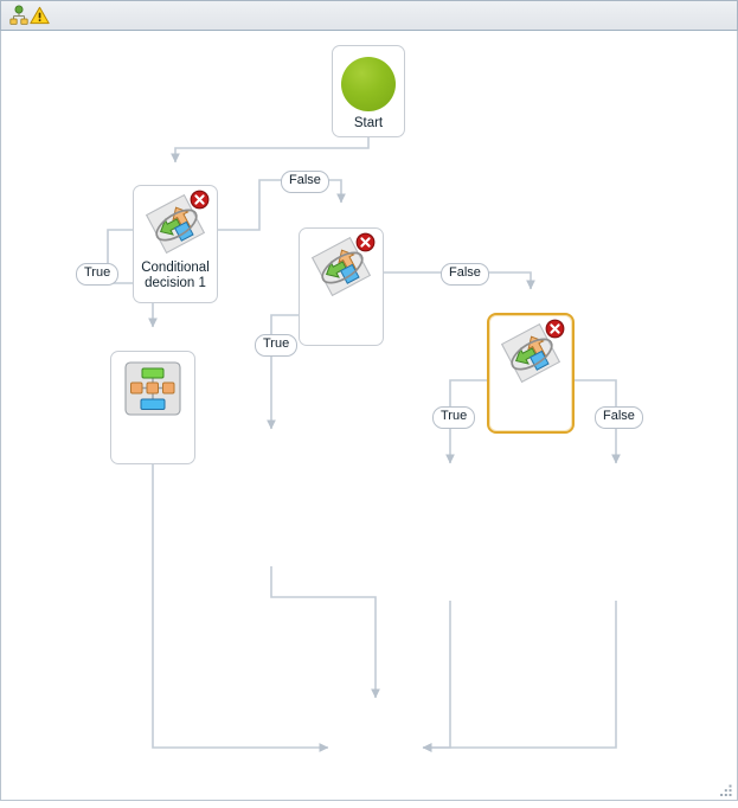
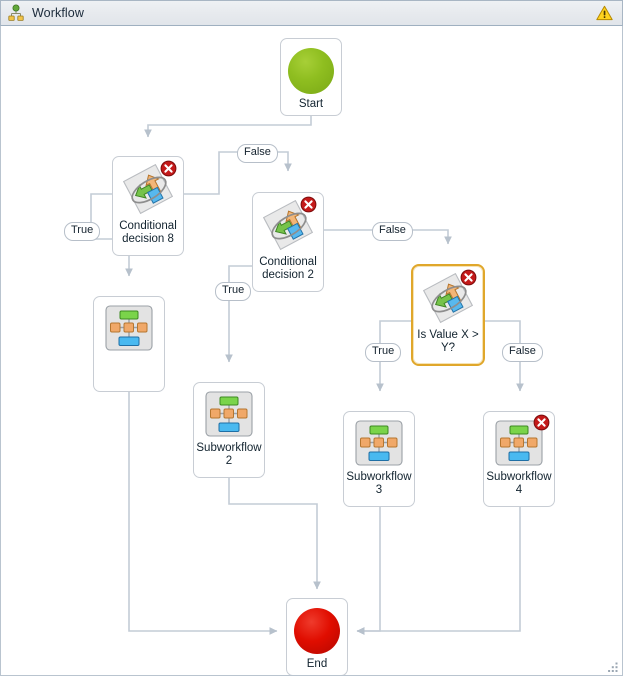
+ Workflow
  Start
- Conditional decision 1
+ Conditional decision 8
+ Conditional decision 2
+ Is Value X > Y?
+ Subworkflow 2
+ Subworkflow 3
+ Subworkflow 4
+ End
  False
  True
  False
  True
  True
  False
